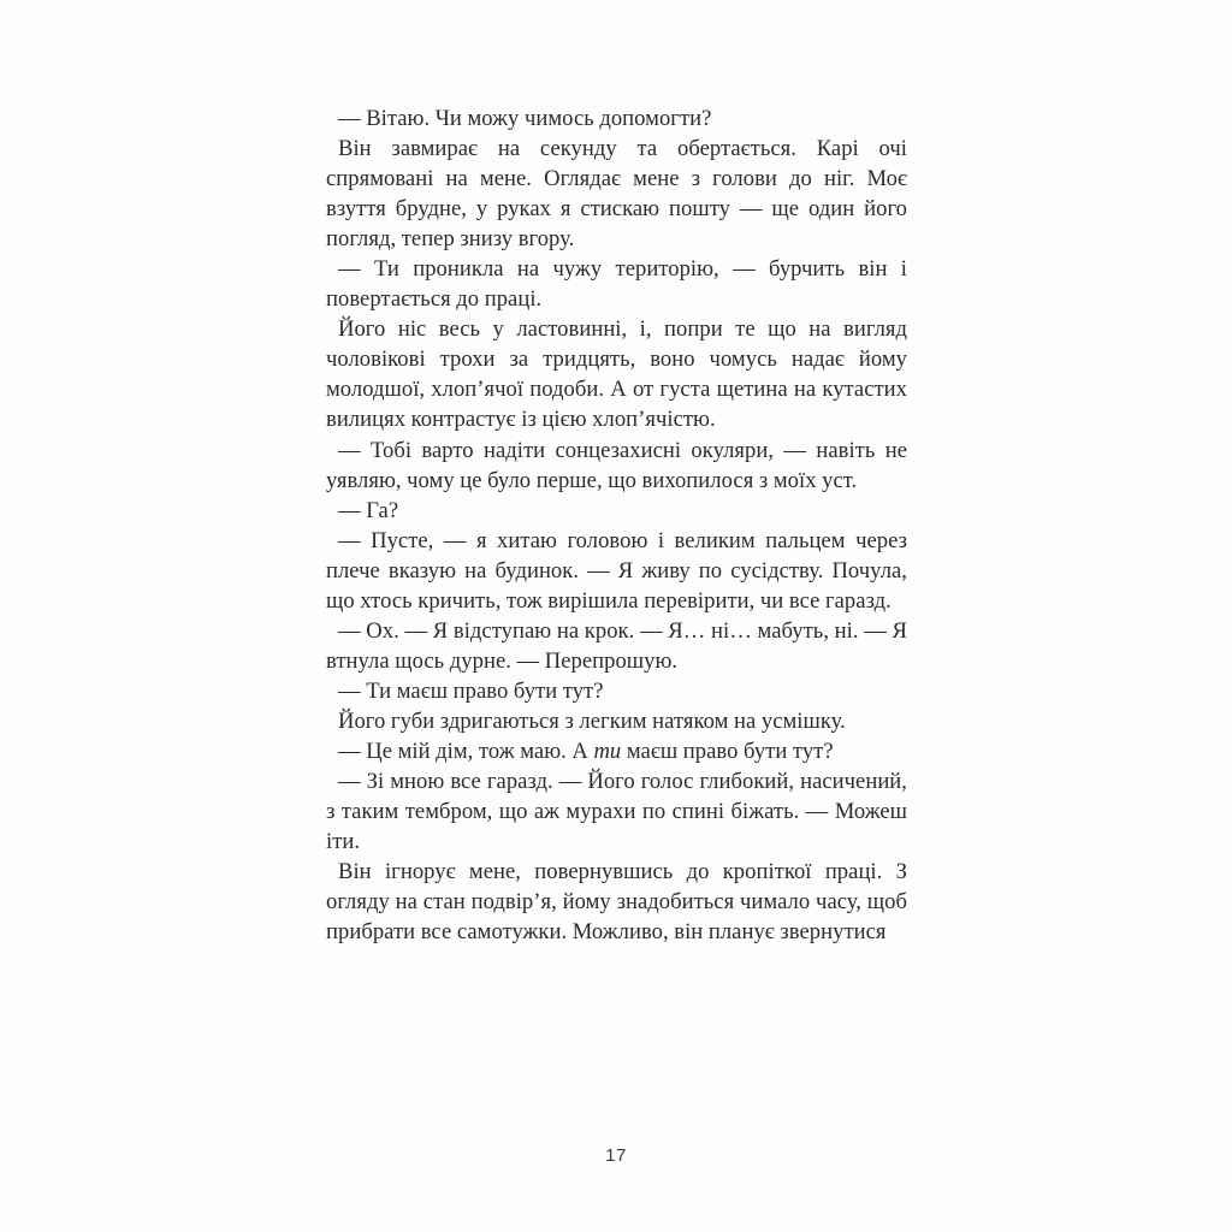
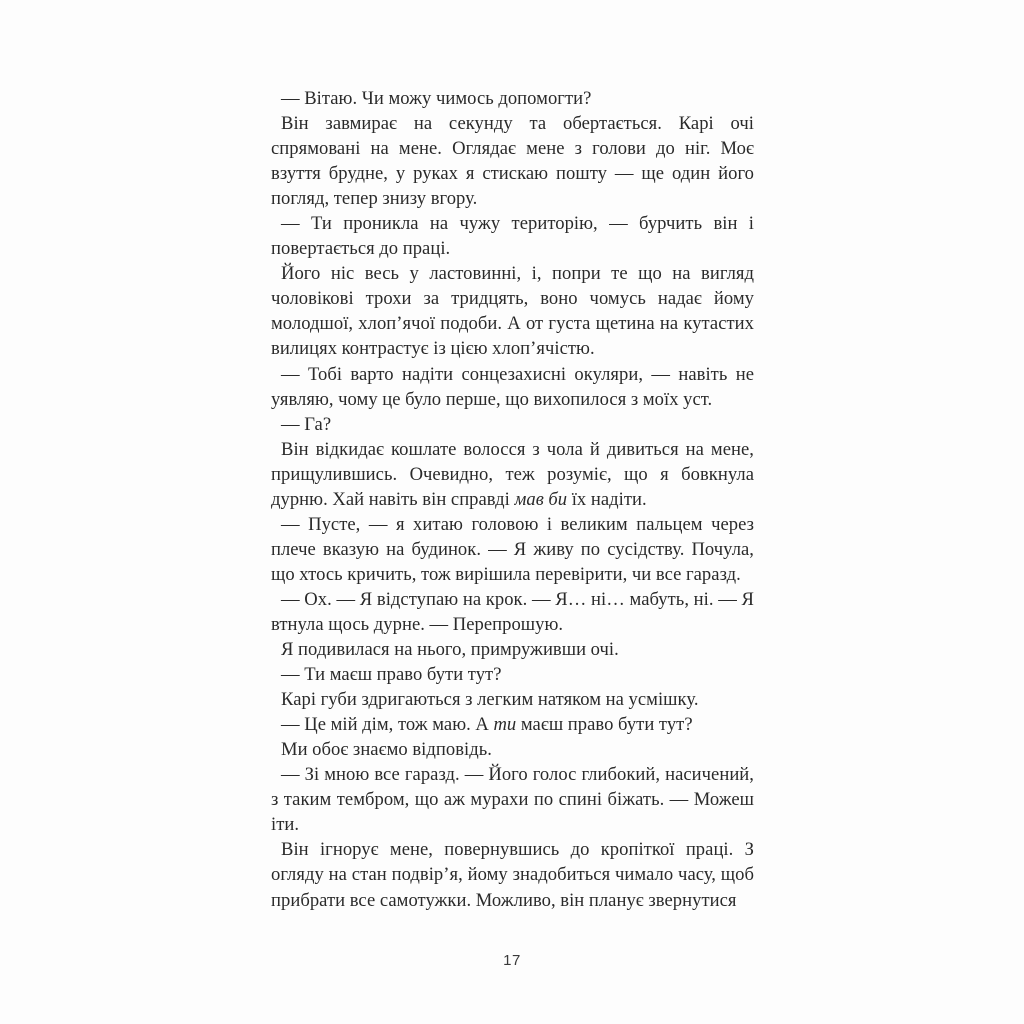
  — Вітаю. Чи можу чимось допомогти?
  Він завмирає на секунду та обертається. Карі очі спрямовані на мене. Оглядає мене з голови до ніг. Моє взуття брудне, у руках я стискаю пошту — ще один його погляд, тепер знизу вгору.
  — Ти проникла на чужу територію, — бурчить він і повертається до праці.
  Його ніс весь у ластовинні, і, попри те що на вигляд чоловікові трохи за тридцять, воно чомусь надає йому молодшої, хлоп’ячої подоби. А от густа щетина на кутастих вилицях контрастує із цією хлоп’ячістю.
  — Тобі варто надіти сонцезахисні окуляри, — навіть не уявляю, чому це було перше, що вихопилося з моїх уст.
  — Га?
+ Він відкидає кошлате волосся з чола й дивиться на мене, прищулившись. Очевидно, теж розуміє, що я бовкнула дурню. Хай навіть він справді мав би їх надіти.
  — Пусте, — я хитаю головою і великим пальцем через плече вказую на будинок. — Я живу по сусідству. Почула, що хтось кричить, тож вирішила перевірити, чи все гаразд.
  — Ох. — Я відступаю на крок. — Я… ні… мабуть, ні. — Я втнула щось дурне. — Перепрошую.
+ Я подивилася на нього, примруживши очі.
  — Ти маєш право бути тут?
- Його губи здригаються з легким натяком на усмішку.
+ Карі губи здригаються з легким натяком на усмішку.
  — Це мій дім, тож маю. А ти маєш право бути тут?
+ Ми обоє знаємо відповідь.
  — Зі мною все гаразд. — Його голос глибокий, насичений, з таким тембром, що аж мурахи по спині біжать. — Можеш іти.
  Він ігнорує мене, повернувшись до кропіткої праці. З огляду на стан подвір’я, йому знадобиться чимало часу, щоб прибрати все самотужки. Можливо, він планує звернутися
  17
